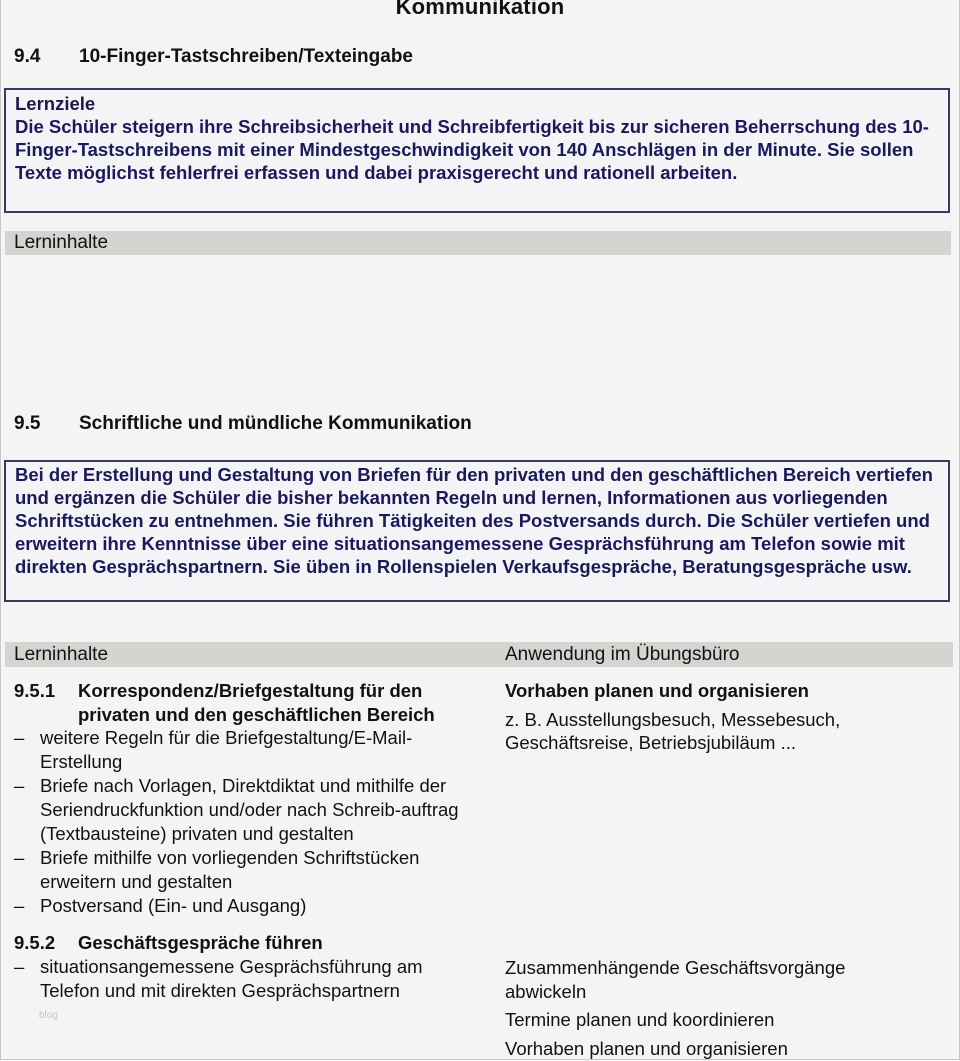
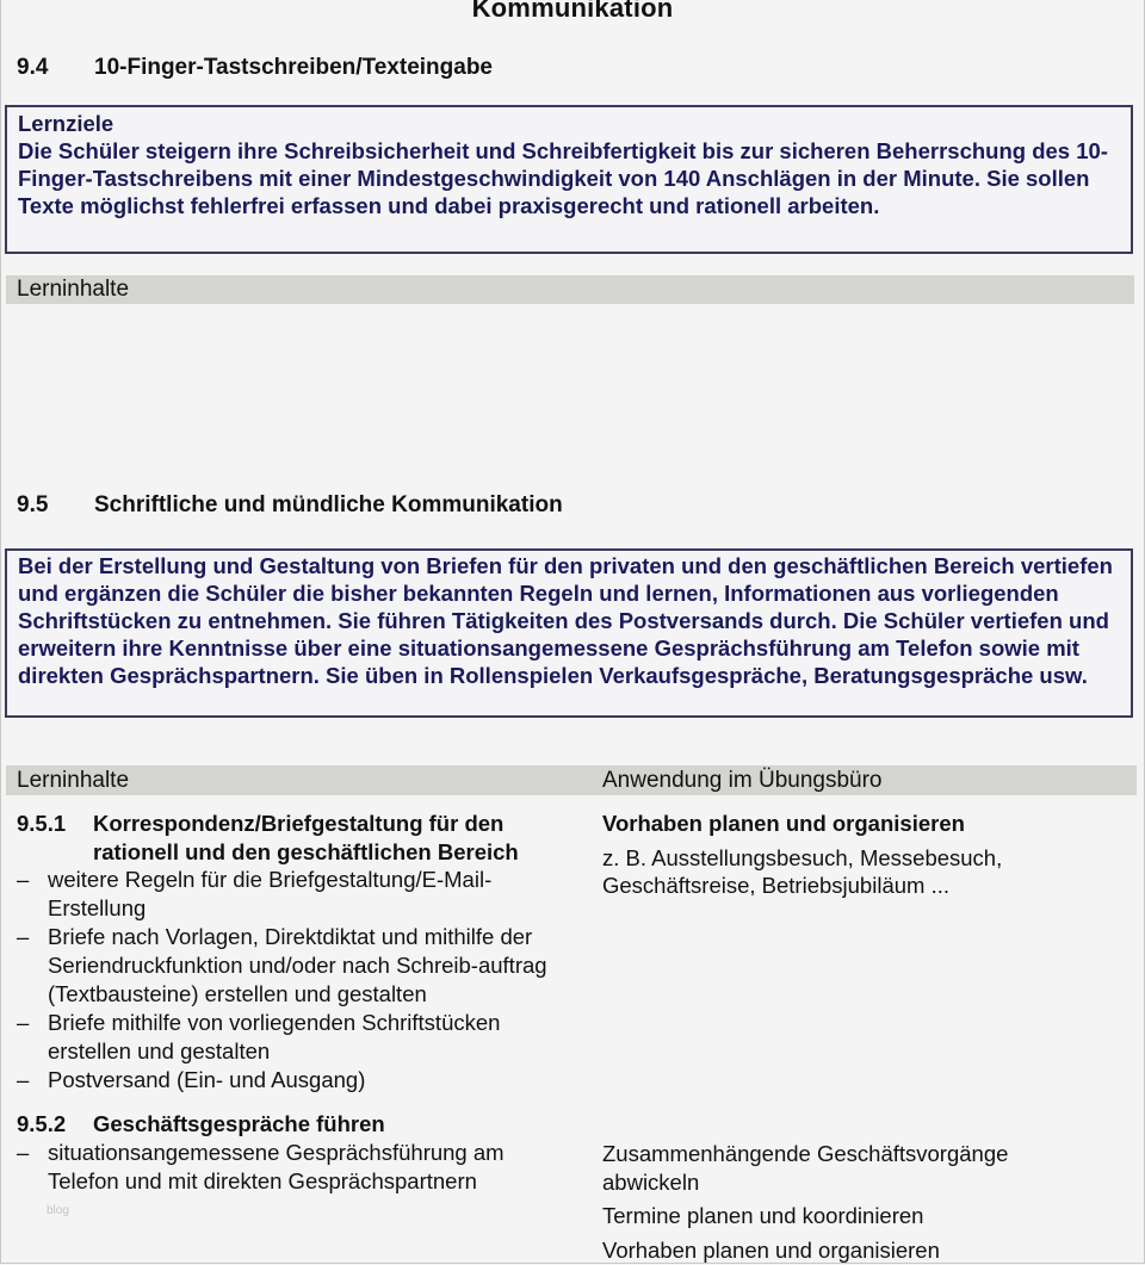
  Kommunikation
  9.4 10-Finger-Tastschreiben/Texteingabe
  Lernziele
  Die Schüler steigern ihre Schreibsicherheit und Schreibfertigkeit bis zur sicheren Beherrschung des 10-Finger-Tastschreibens mit einer Mindestgeschwindigkeit von 140 Anschlägen in der Minute. Sie sollen Texte möglichst fehlerfrei erfassen und dabei praxisgerecht und rationell arbeiten.
  Lerninhalte
  9.5 Schriftliche und mündliche Kommunikation
  Bei der Erstellung und Gestaltung von Briefen für den privaten und den geschäftlichen Bereich vertiefen und ergänzen die Schüler die bisher bekannten Regeln und lernen, Informationen aus vorliegenden Schriftstücken zu entnehmen. Sie führen Tätigkeiten des Postversands durch. Die Schüler vertiefen und erweitern ihre Kenntnisse über eine situationsangemessene Gesprächsführung am Telefon sowie mit direkten Gesprächspartnern. Sie üben in Rollenspielen Verkaufsgespräche, Beratungsgespräche usw.
  Lerninhalte
  Anwendung im Übungsbüro
  9.5.1
- Korrespondenz/Briefgestaltung für den privaten und den geschäftlichen Bereich
+ Korrespondenz/Briefgestaltung für den rationell und den geschäftlichen Bereich
  weitere Regeln für die Briefgestaltung/E-Mail-Erstellung
- Briefe nach Vorlagen, Direktdiktat und mithilfe der Seriendruckfunktion und/oder nach Schreib-auftrag (Textbausteine) privaten und gestalten
+ Briefe nach Vorlagen, Direktdiktat und mithilfe der Seriendruckfunktion und/oder nach Schreib-auftrag (Textbausteine) erstellen und gestalten
- Briefe mithilfe von vorliegenden Schriftstücken erweitern und gestalten
+ Briefe mithilfe von vorliegenden Schriftstücken erstellen und gestalten
  Postversand (Ein- und Ausgang)
  Vorhaben planen und organisieren
  z. B. Ausstellungsbesuch, Messebesuch, Geschäftsreise, Betriebsjubiläum ...
  9.5.2
  Geschäftsgespräche führen
  situationsangemessene Gesprächsführung am Telefon und mit direkten Gesprächspartnern
  Zusammenhängende Geschäftsvorgänge abwickeln
  Termine planen und koordinieren
  Vorhaben planen und organisieren
  blog
